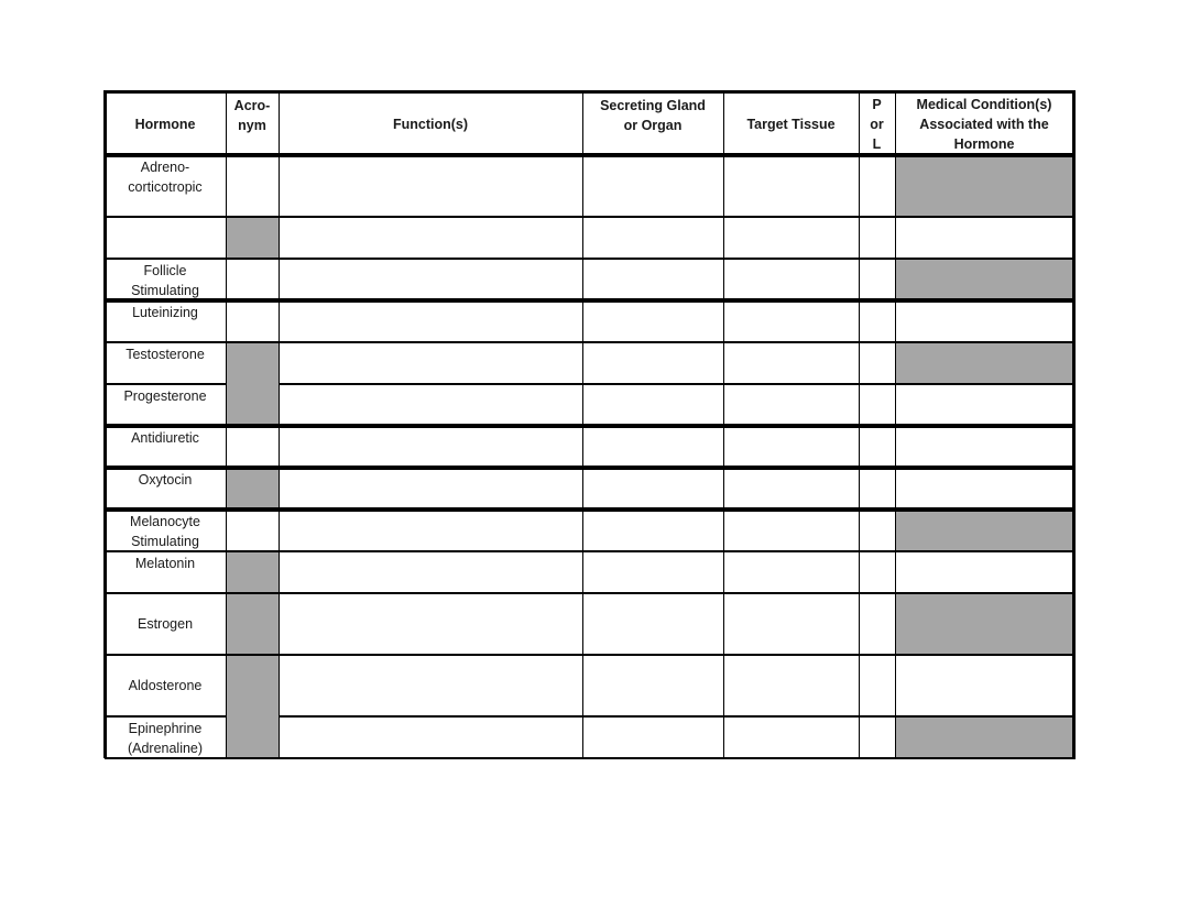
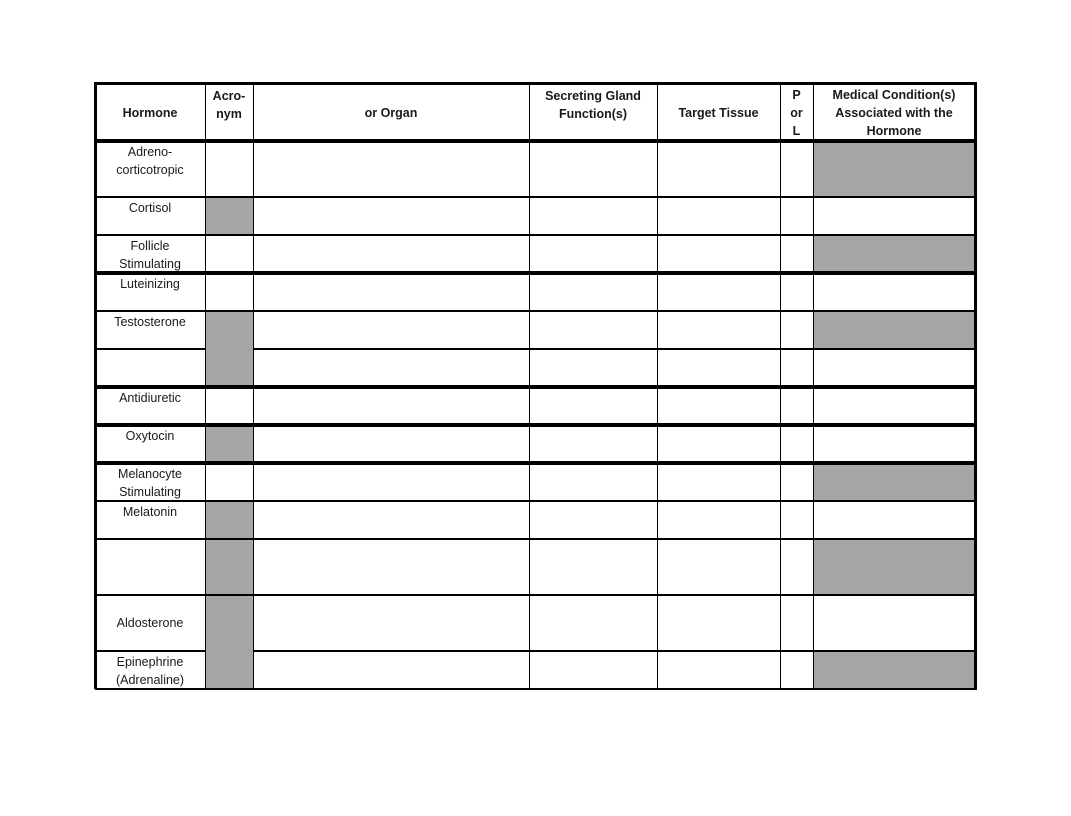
  Hormone
  Acro-
  nym
- Function(s)
+ or Organ
  Secreting Gland
- or Organ
+ Function(s)
  Target Tissue
  P
  or
  L
  Medical Condition(s)
  Associated with the
  Hormone
  Adreno-
  corticotropic
+ Cortisol
  Follicle
  Stimulating
  Luteinizing
  Testosterone
- Progesterone
  Antidiuretic
  Oxytocin
  Melanocyte
  Stimulating
  Melatonin
- Estrogen
  Aldosterone
  Epinephrine
  (Adrenaline)
